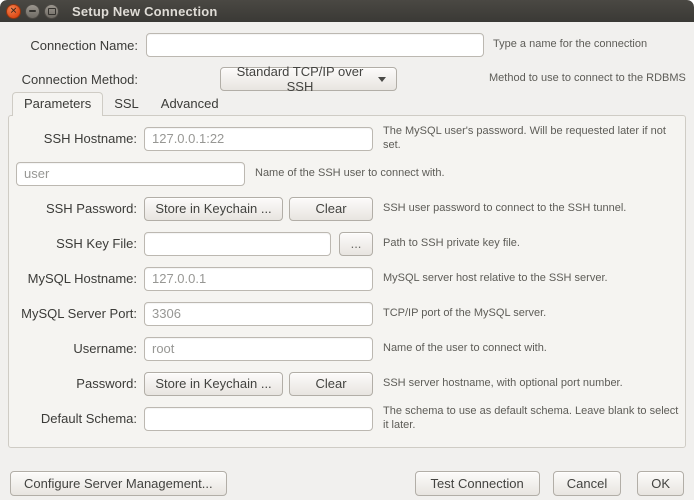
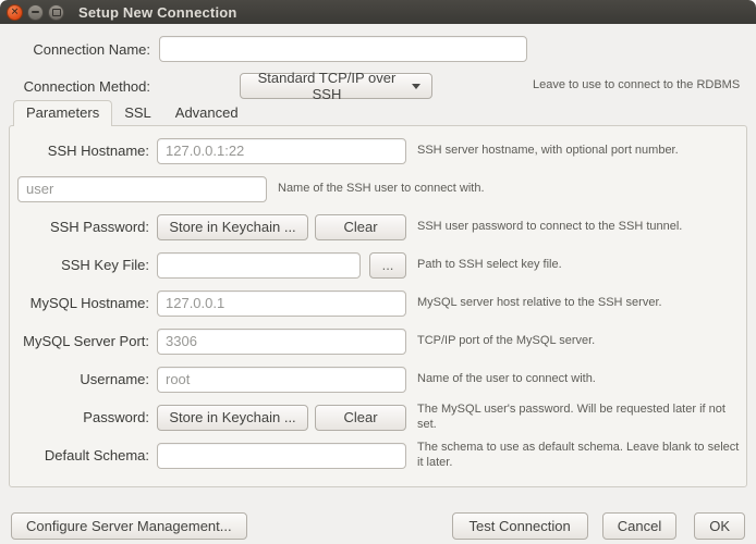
  ✕
  Setup New Connection
  Connection Name:
- Type a name for the connection
  Connection Method:
  Standard TCP/IP over SSH
- Method to use to connect to the RDBMS
+ Leave to use to connect to the RDBMS
  Parameters
  SSL
  Advanced
  SSH Hostname:
  127.0.0.1:22
- The MySQL user's password. Will be requested later if not set.
+ SSH server hostname, with optional port number.
  user
  Name of the SSH user to connect with.
  SSH Password:
  Store in Keychain ...
  Clear
  SSH user password to connect to the SSH tunnel.
  SSH Key File:
  ...
- Path to SSH private key file.
+ Path to SSH select key file.
  MySQL Hostname:
  127.0.0.1
  MySQL server host relative to the SSH server.
  MySQL Server Port:
  3306
  TCP/IP port of the MySQL server.
  Username:
  root
  Name of the user to connect with.
  Password:
  Store in Keychain ...
  Clear
- SSH server hostname, with optional port number.
+ The MySQL user's password. Will be requested later if not set.
  Default Schema:
  The schema to use as default schema. Leave blank to select it later.
  Configure Server Management...
  Test Connection
  Cancel
  OK
